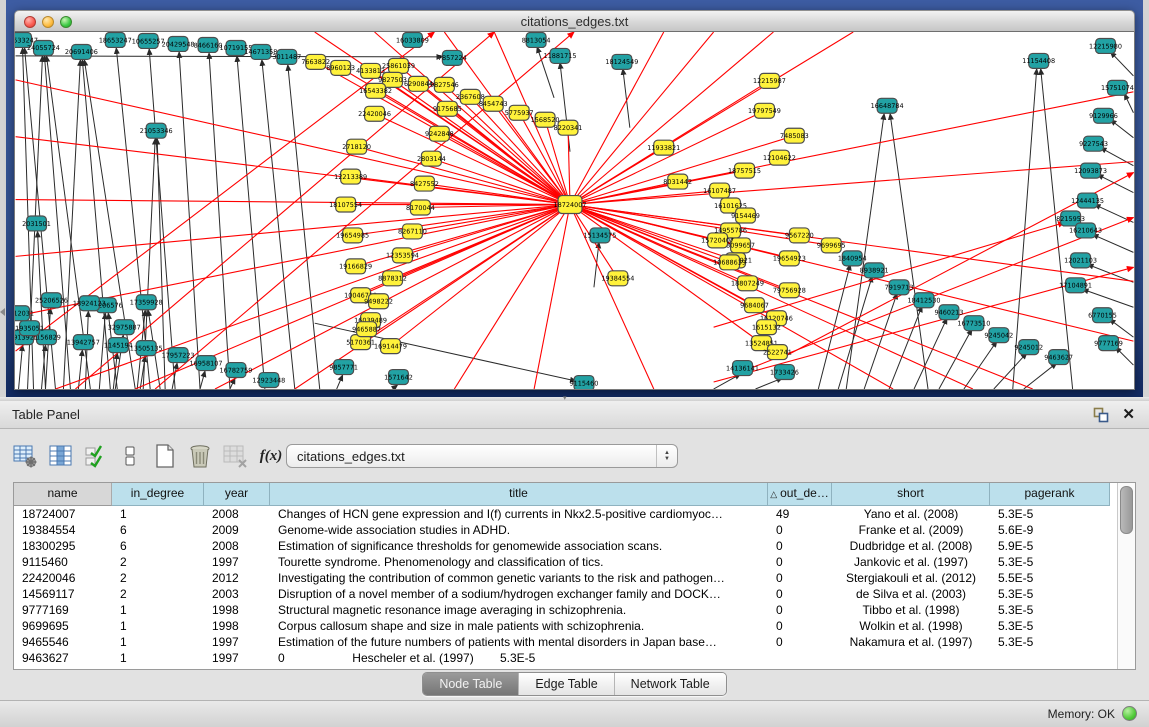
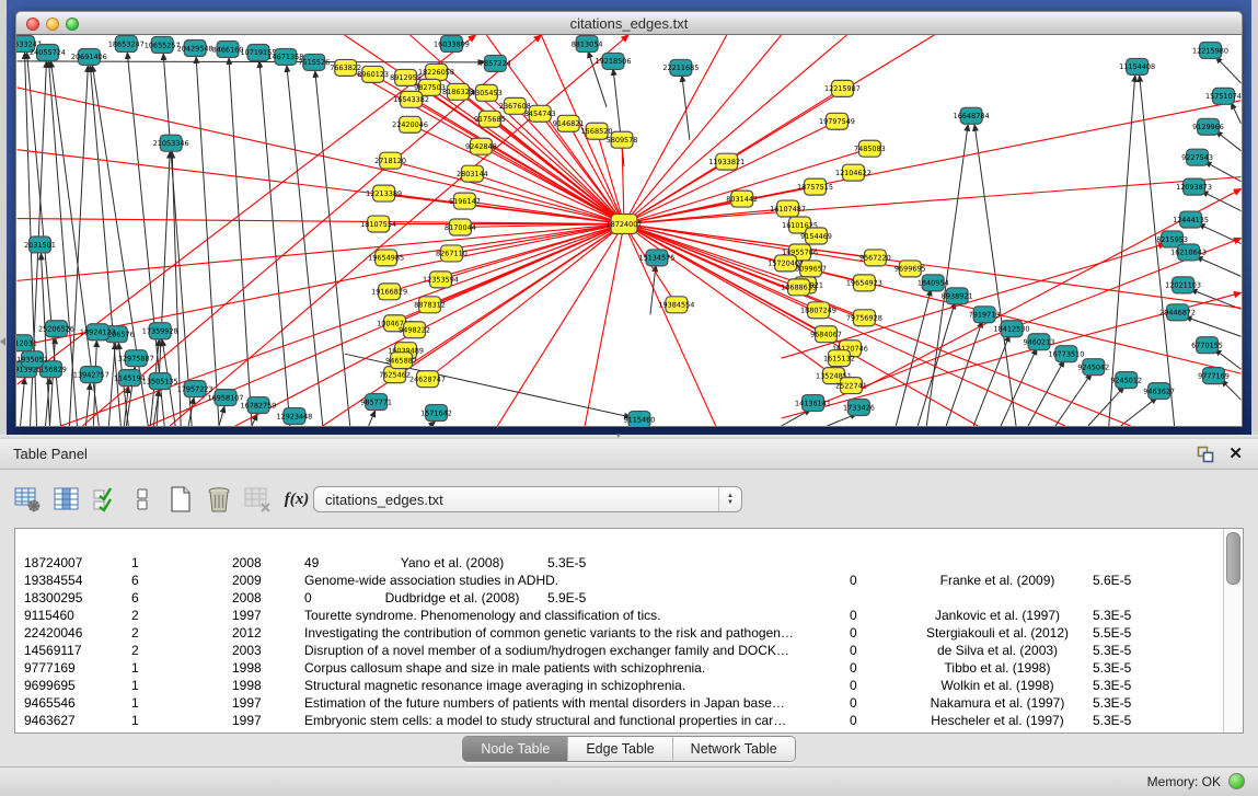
  citations_edges.txt
  24055724
  20691406
  18653247
  10655257
  20429548
  8466160
  1071915
  14671358
- 3011487
+ 7515526
  16033809
  7857224
  8813054
- 11881715
+ 19218506
- 18124549
+ 22211685
  11154408
  12215980
  7663822
  8960123
- 4133813
+ 8912955
- 25861039
+ 18226058
  9827503
  16543382
- 6290844
+ 8186328
- 9827546
+ 4305453
  2367608
  9175685
  8454743
- 5775937
+ 9146821
  1568520
- 8220341
+ 5809578
  9242848
  22420046
  2718120
  2803144
  12213389
  18107554
  19654985
  19166829
  100467
  9498222
  16039489
  8878312
  12353594
  8267110
  8170044
- 8427552
+ 6196147
  12215987
  19797549
  7485083
  12104622
  18757515
  16107487
  16101625
  9154469
  14955786
  8099657
  9567220
  15720407
  10688639
  19654923
  9699695
  19384554
  18807249
  79756928
  9684067
  16120746
  1615132
  13524851
  2522741
  11933821
  8031442
- 5170361
+ 7625462
- 16914479
+ 24628747
  9465887
  206576
  17359928
  32975887
  1145194
  13942757
  1156829
  913921
  1935051
  13505135
  17957223
  16958107
  16782759
  12923448
  9857771
  1571642
  2031501
  25206526
  18924123
  12031
  21053346
  15134575
  9115460
  16648784
  1840954
  8938921
  14136141
  1733426
  15751074
  9129966
  9227543
  12093873
  12444135
  8215953
  16210643
  12021103
- 17104891
+ 29446872
  6770155
  9777169
  7919713
  18412530
  9460213
  16773510
  9245042
  9245012
  9463627
  18724007
  Table Panel
  ✕
  f(x)
  citations_edges.txt
- name
- in_degree
- year
- title
- △ out_de…
- short
- pagerank
  18724007
  1
  2008
- Changes of HCN gene expression and I(f) currents in Nkx2.5-positive cardiomyoc…
  49
  Yano et al. (2008)
  5.3E-5
  19384554
  6
  2009
  Genome-wide association studies in ADHD.
  0
  Franke et al. (2009)
- 5.6E-9
+ 5.6E-5
  18300295
  6
  2008
- Estimation of significance thresholds for genomewide association scans.
  0
  Dudbridge et al. (2008)
  5.9E-5
  9115460
  2
  1997
  Tourette syndrome. Phenomenology and classification of tics.
  0
  Jankovic et al. (1997)
  5.3E-5
  22420046
  2
  2012
  Investigating the contribution of common genetic variants to the risk and pathogen…
  0
  Stergiakouli et al. (2012)
  5.5E-5
  14569117
  2
  2003
  Disruption of a novel member of a sodium/hydrogen exchanger family and DOCK…
  0
  de Silva et al. (2003)
  5.3E-5
  9777169
  1
  1998
- Structural magnetic resonance image averaging in schizophrenia.
+ Corpus callosum shape and size in male patients with schizophrenia.
  0
  Tibbo et al. (1998)
  5.3E-5
  9699695
  1
  1998
- Corpus callosum shape and size in male patients with schizophrenia.
+ Structural magnetic resonance image averaging in schizophrenia.
  0
  Wolkin et al. (1998)
  5.3E-5
  9465546
  1
  1997
  Estimation of the future numbers of patients with mental disorders in Japan base…
  0
  Nakamura et al. (1997)
  5.3E-5
  9463627
  1
  1997
+ Embryonic stem cells: a model to study structural and functional properties in car…
  0
  Hescheler et al. (1997)
  5.3E-5
  Node Table
  Edge Table
  Network Table
  Memory: OK
